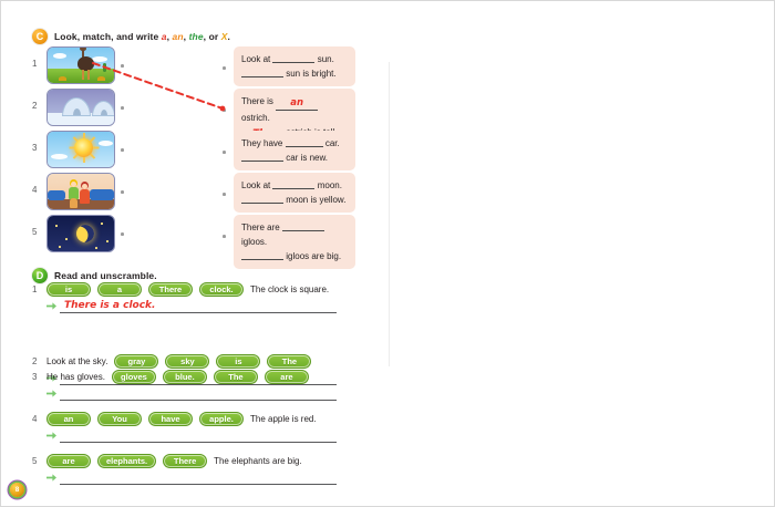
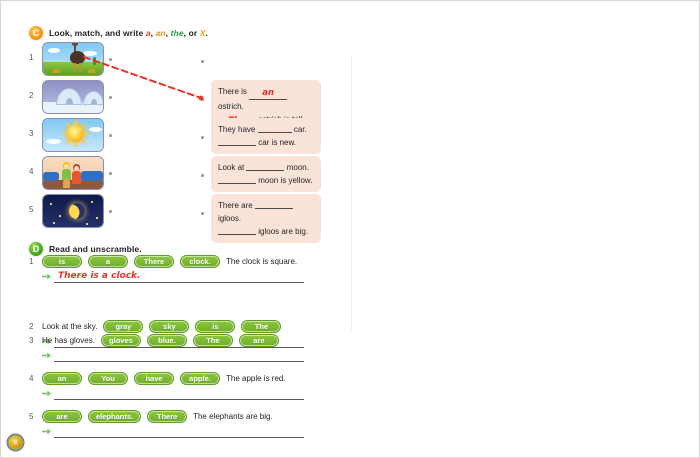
  C
  Look, match, and write a, an, the, or X.
  1
  2
  3
  4
  5
- Look at sun.
- sun is bright.
  There is an ostrich.
  They have car.
  car is new.
  Look at moon.
  moon is yellow.
  There are igloos.
  igloos are big.
  D
  Read and unscramble.
  1
  is
  a
  There
  clock.
  The clock is square.
  There is a clock.
  2
  Look at the sky.
  gray
  sky
  is
  The
  3
  He has gloves.
  gloves
  blue.
  The
  are
  4
  an
  You
  have
  apple.
  The apple is red.
  5
  are
  elephants.
  There
  The elephants are big.
